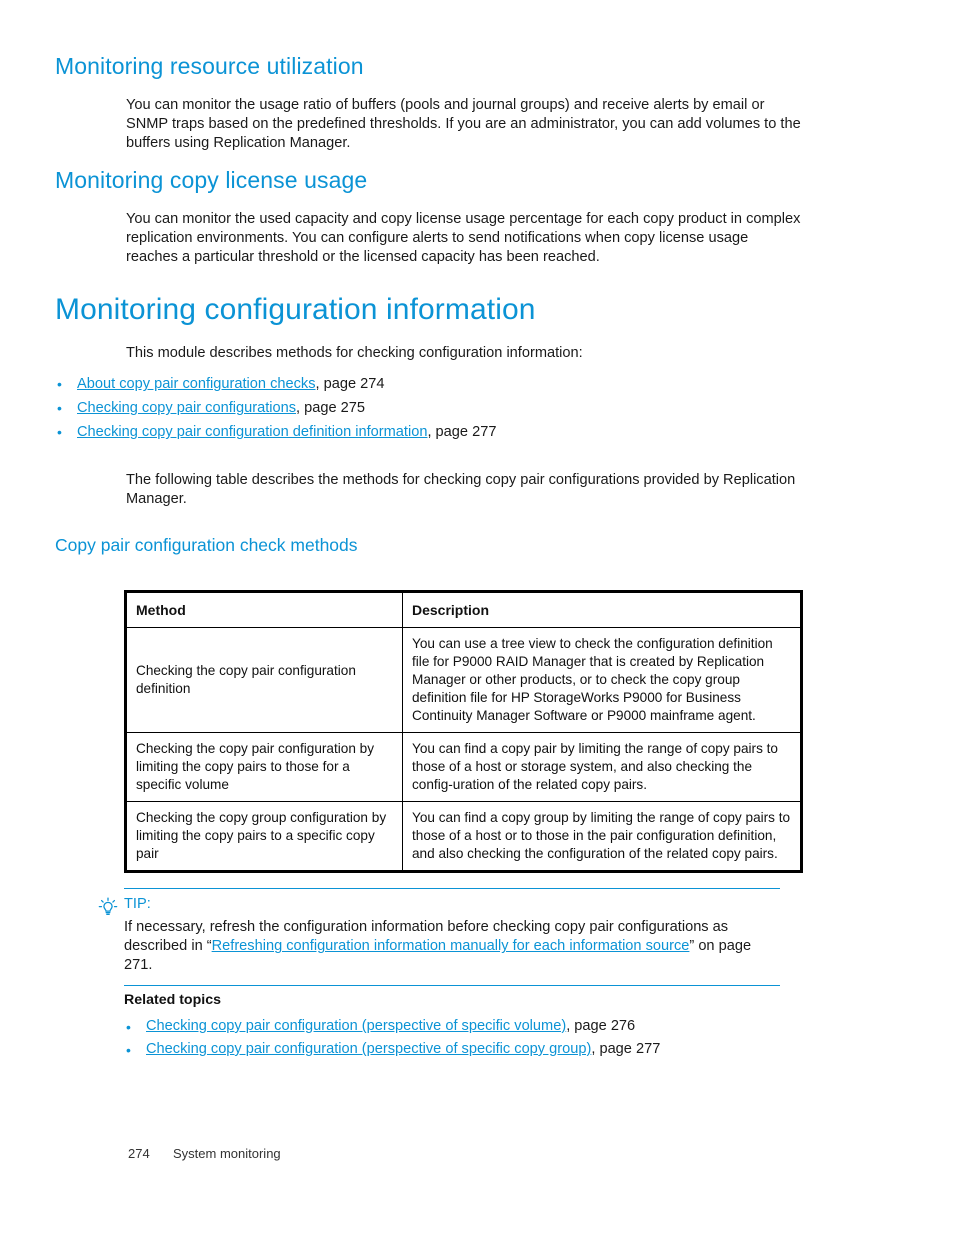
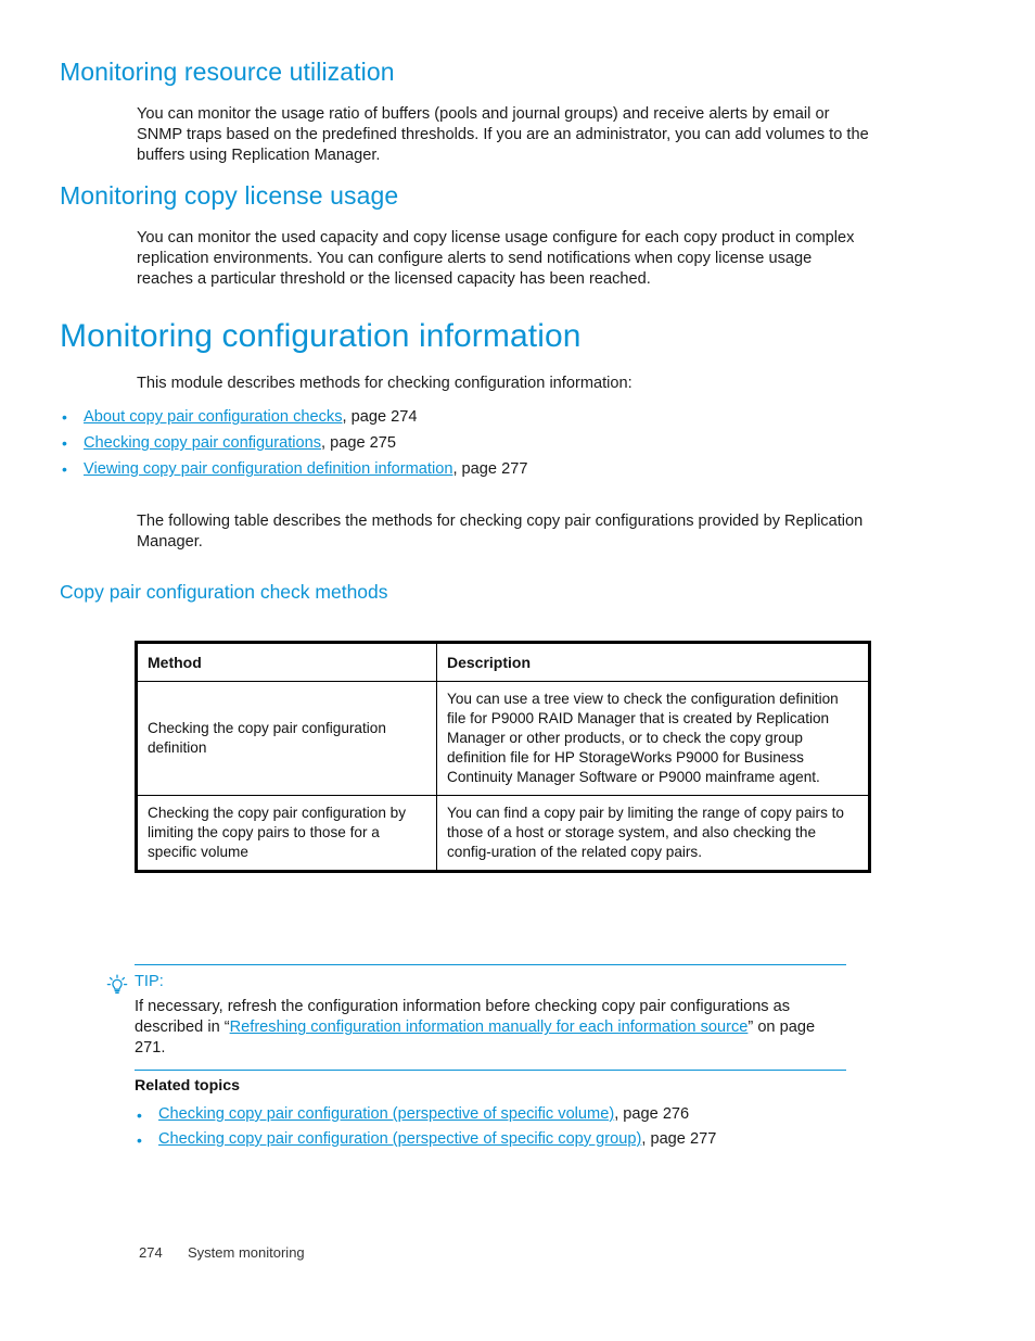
  Monitoring resource utilization
  You can monitor the usage ratio of buffers (pools and journal groups) and receive alerts by email or SNMP traps based on the predefined thresholds. If you are an administrator, you can add volumes to the buffers using Replication Manager.
  Monitoring copy license usage
- You can monitor the used capacity and copy license usage percentage for each copy product in complex replication environments. You can configure alerts to send notifications when copy license usage reaches a particular threshold or the licensed capacity has been reached.
+ You can monitor the used capacity and copy license usage configure for each copy product in complex replication environments. You can configure alerts to send notifications when copy license usage reaches a particular threshold or the licensed capacity has been reached.
  Monitoring configuration information
  This module describes methods for checking configuration information:
  •
  About copy pair configuration checks, page 274
  •
  Checking copy pair configurations, page 275
  •
- Checking copy pair configuration definition information, page 277
+ Viewing copy pair configuration definition information, page 277
  The following table describes the methods for checking copy pair configurations provided by Replication Manager.
  Copy pair configuration check methods
  Method	Description
  Checking the copy pair configuration definition	You can use a tree view to check the configuration definition file for P9000 RAID Manager that is created by Replication Manager or other products, or to check the copy group definition file for HP StorageWorks P9000 for Business Continuity Manager Software or P9000 mainframe agent.
  Checking the copy pair configuration by limiting the copy pairs to those for a specific volume	You can find a copy pair by limiting the range of copy pairs to those of a host or storage system, and also checking the config‐uration of the related copy pairs.
- Checking the copy group configuration by limiting the copy pairs to a specific copy pair	You can find a copy group by limiting the range of copy pairs to those of a host or to those in the pair configuration definition, and also checking the configuration of the related copy pairs.
  TIP:
  If necessary, refresh the configuration information before checking copy pair configurations as described in “Refreshing configuration information manually for each information source” on page 271.
  Related topics
  •
  Checking copy pair configuration (perspective of specific volume), page 276
  •
  Checking copy pair configuration (perspective of specific copy group), page 277
  274
  System monitoring
